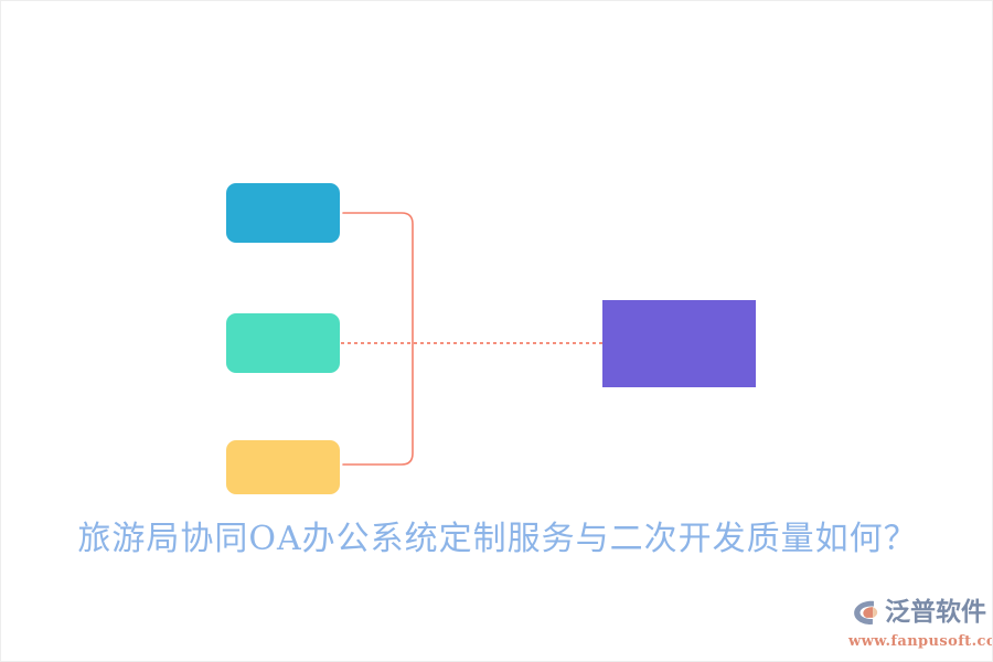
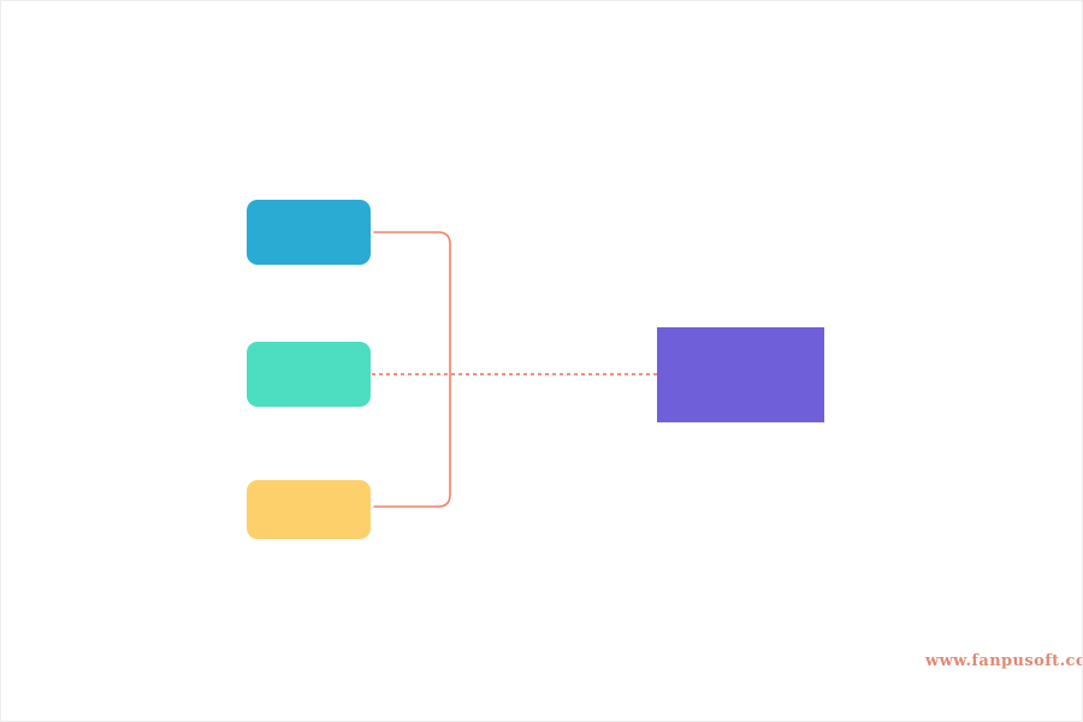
- 旅游局协同OA办公系统定制服务与二次开发质量如何？
- 泛普软件
  www.fanpusoft.co
